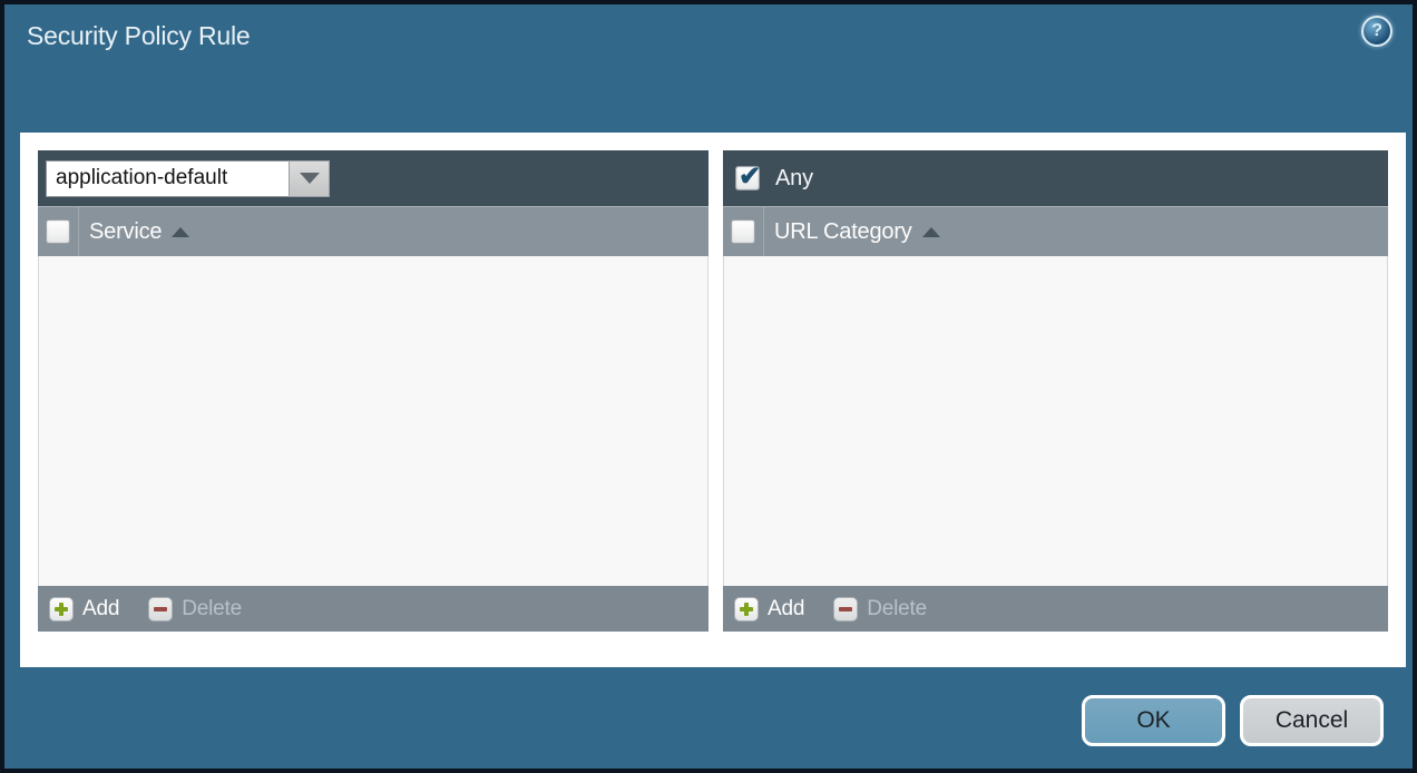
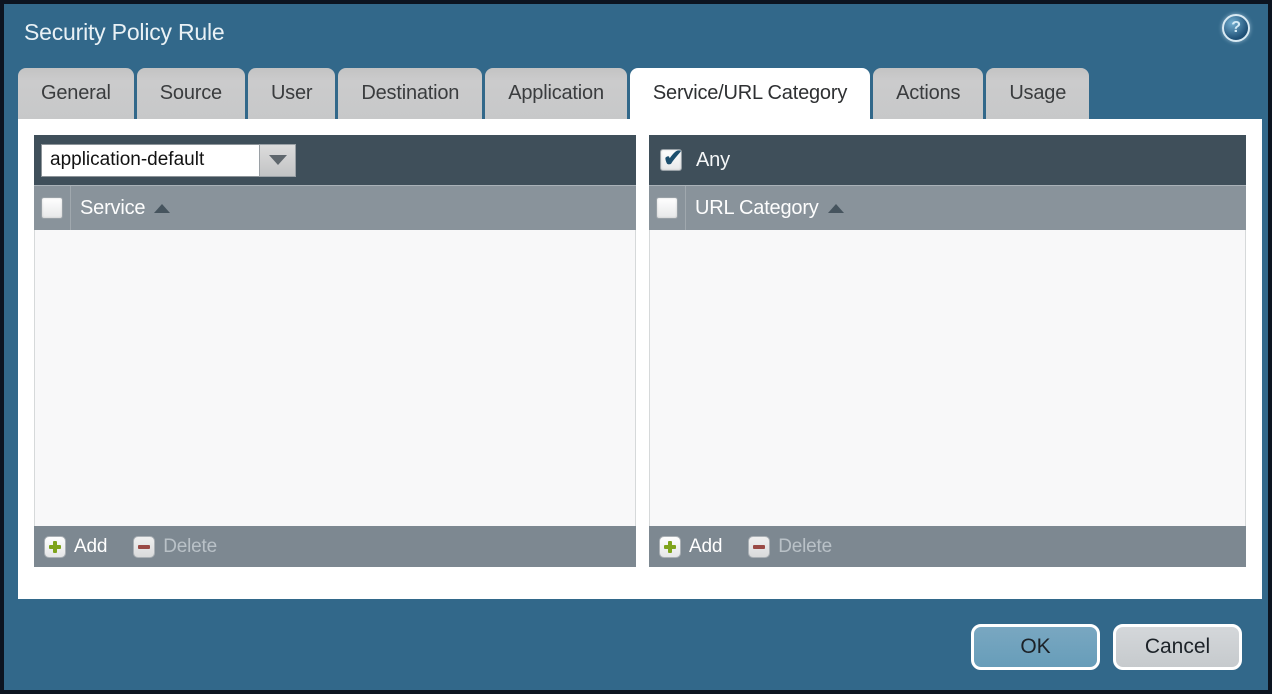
  Security Policy Rule
  ?
+ General
+ Source
+ User
+ Destination
+ Application
+ Service/URL Category
+ Actions
+ Usage
  application-default
  Service
  Add
  Delete
  Any
  URL Category
  Add
  Delete
  OK
  Cancel
